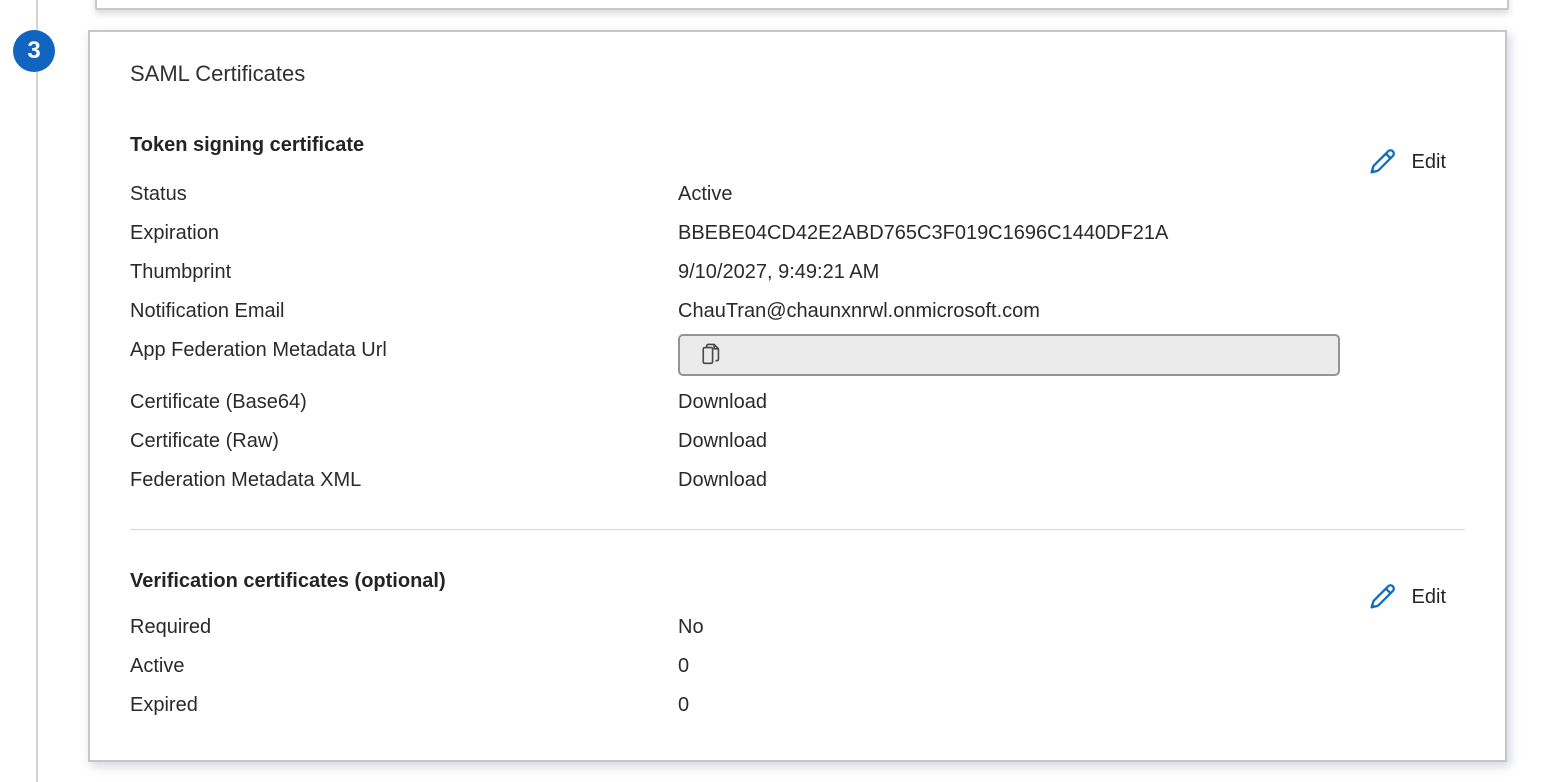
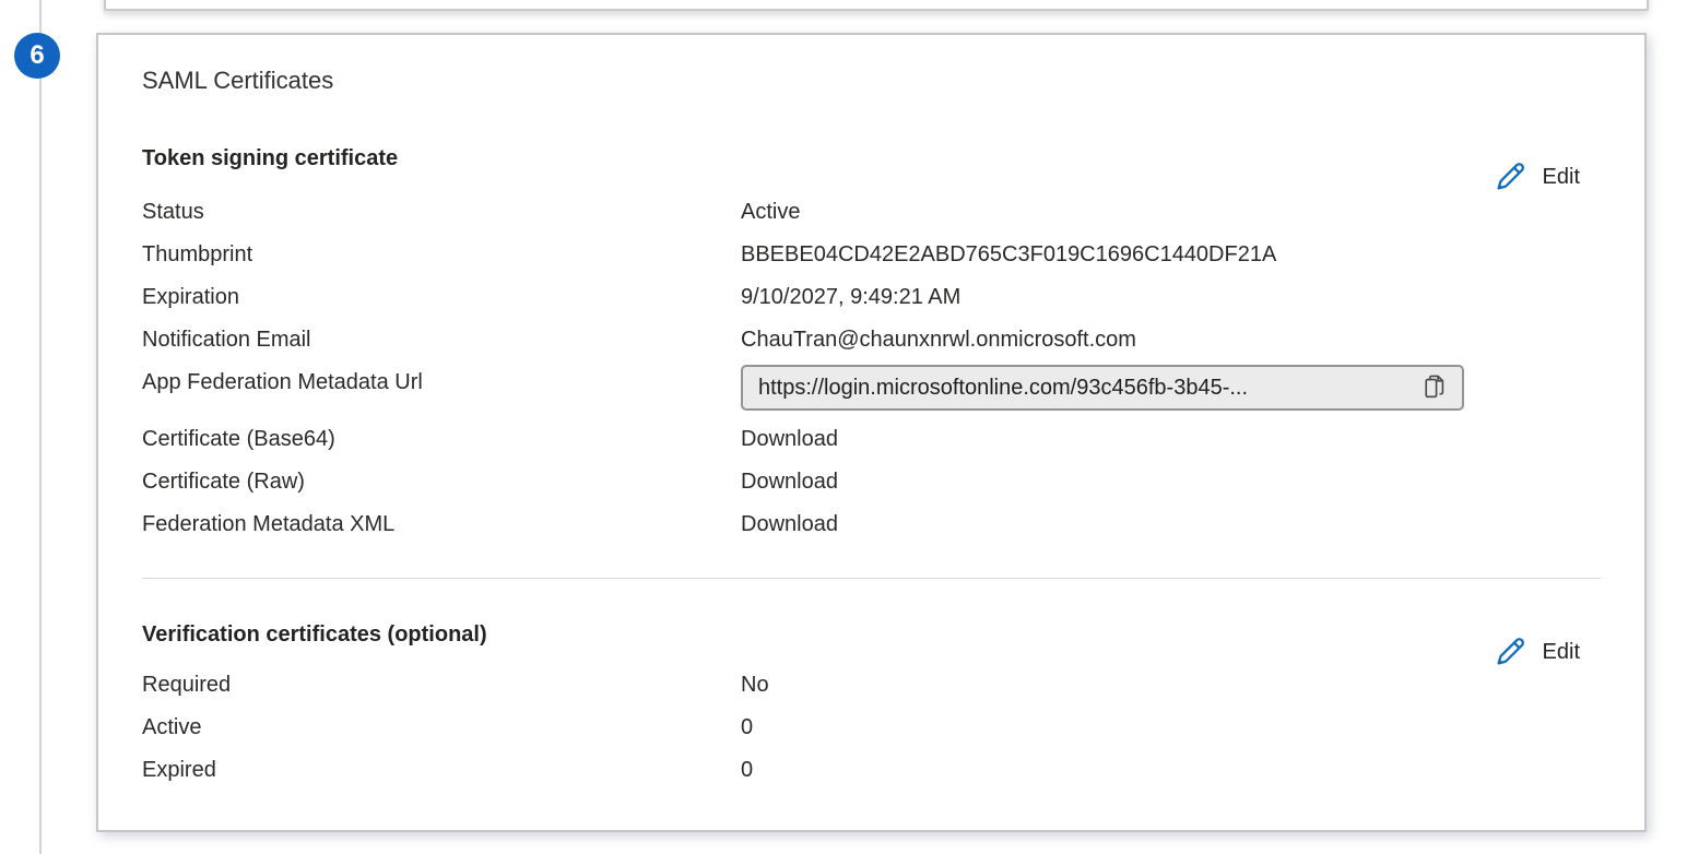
- 3
+ 6
  SAML Certificates
  Token signing certificate
  Edit
  Status
  Active
- Expiration
+ Thumbprint
  BBEBE04CD42E2ABD765C3F019C1696C1440DF21A
- Thumbprint
+ Expiration
  9/10/2027, 9:49:21 AM
  Notification Email
  ChauTran@chaunxnrwl.onmicrosoft.com
  App Federation Metadata Url
+ https://login.microsoftonline.com/93c456fb-3b45-...
  Certificate (Base64)
  Download
  Certificate (Raw)
  Download
  Federation Metadata XML
  Download
  Verification certificates (optional)
  Edit
  Required
  No
  Active
  0
  Expired
  0
